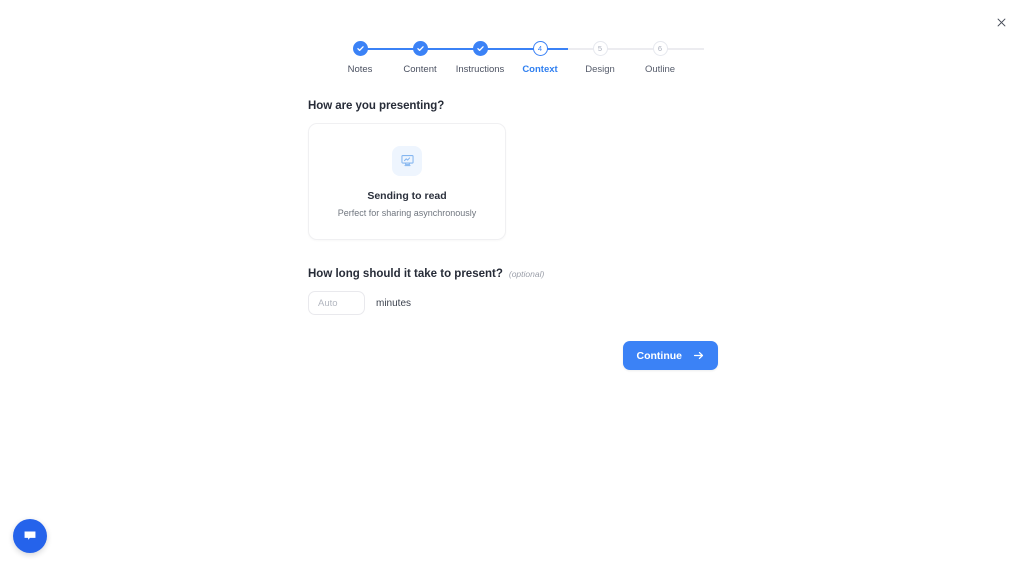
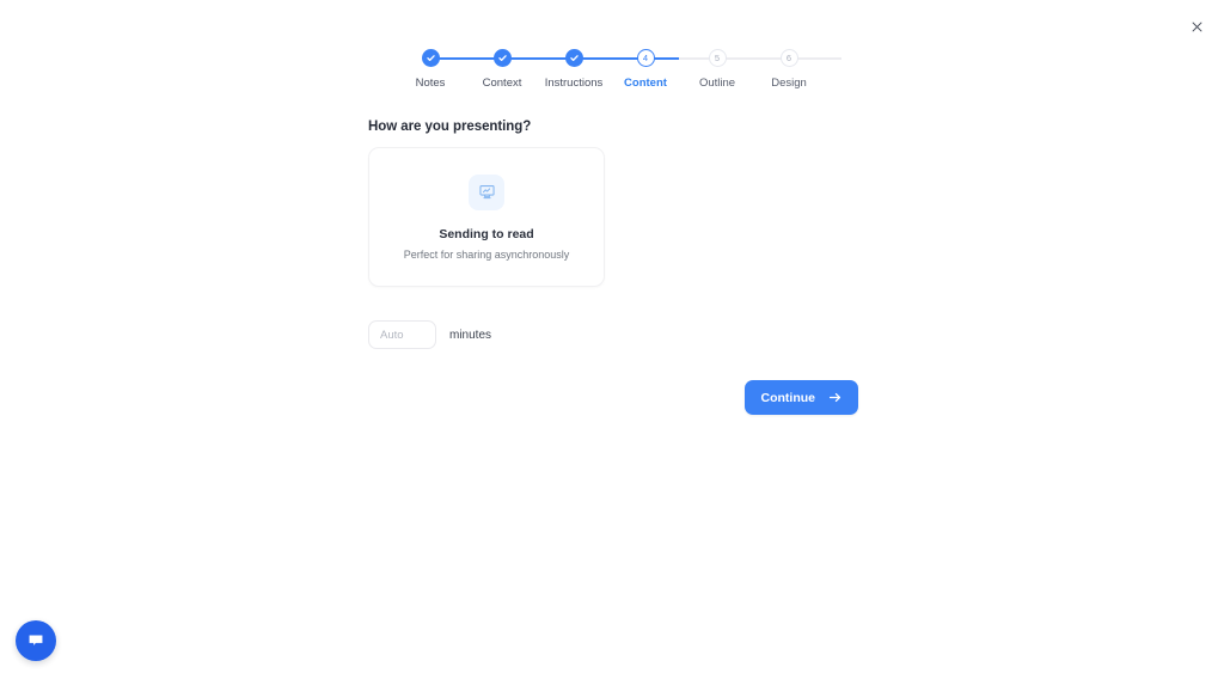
  Notes
- Content
+ Context
  Instructions
  4
- Context
+ Content
  5
- Design
+ Outline
  6
- Outline
+ Design
  How are you presenting?
  Sending to read
  Perfect for sharing asynchronously
- How long should it take to present?
- (optional)
  Auto
  minutes
  Continue
